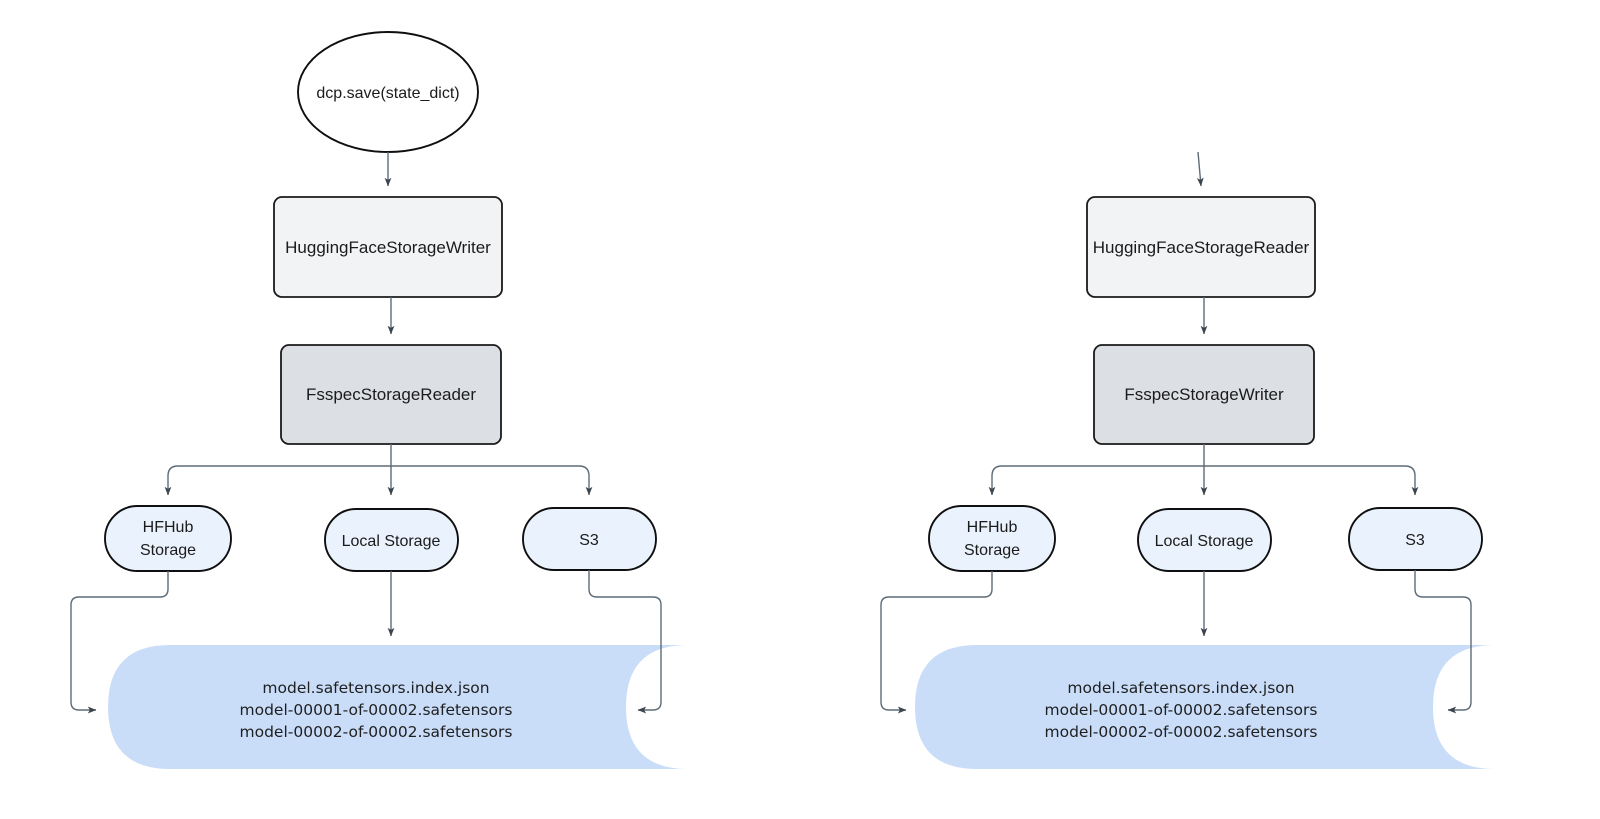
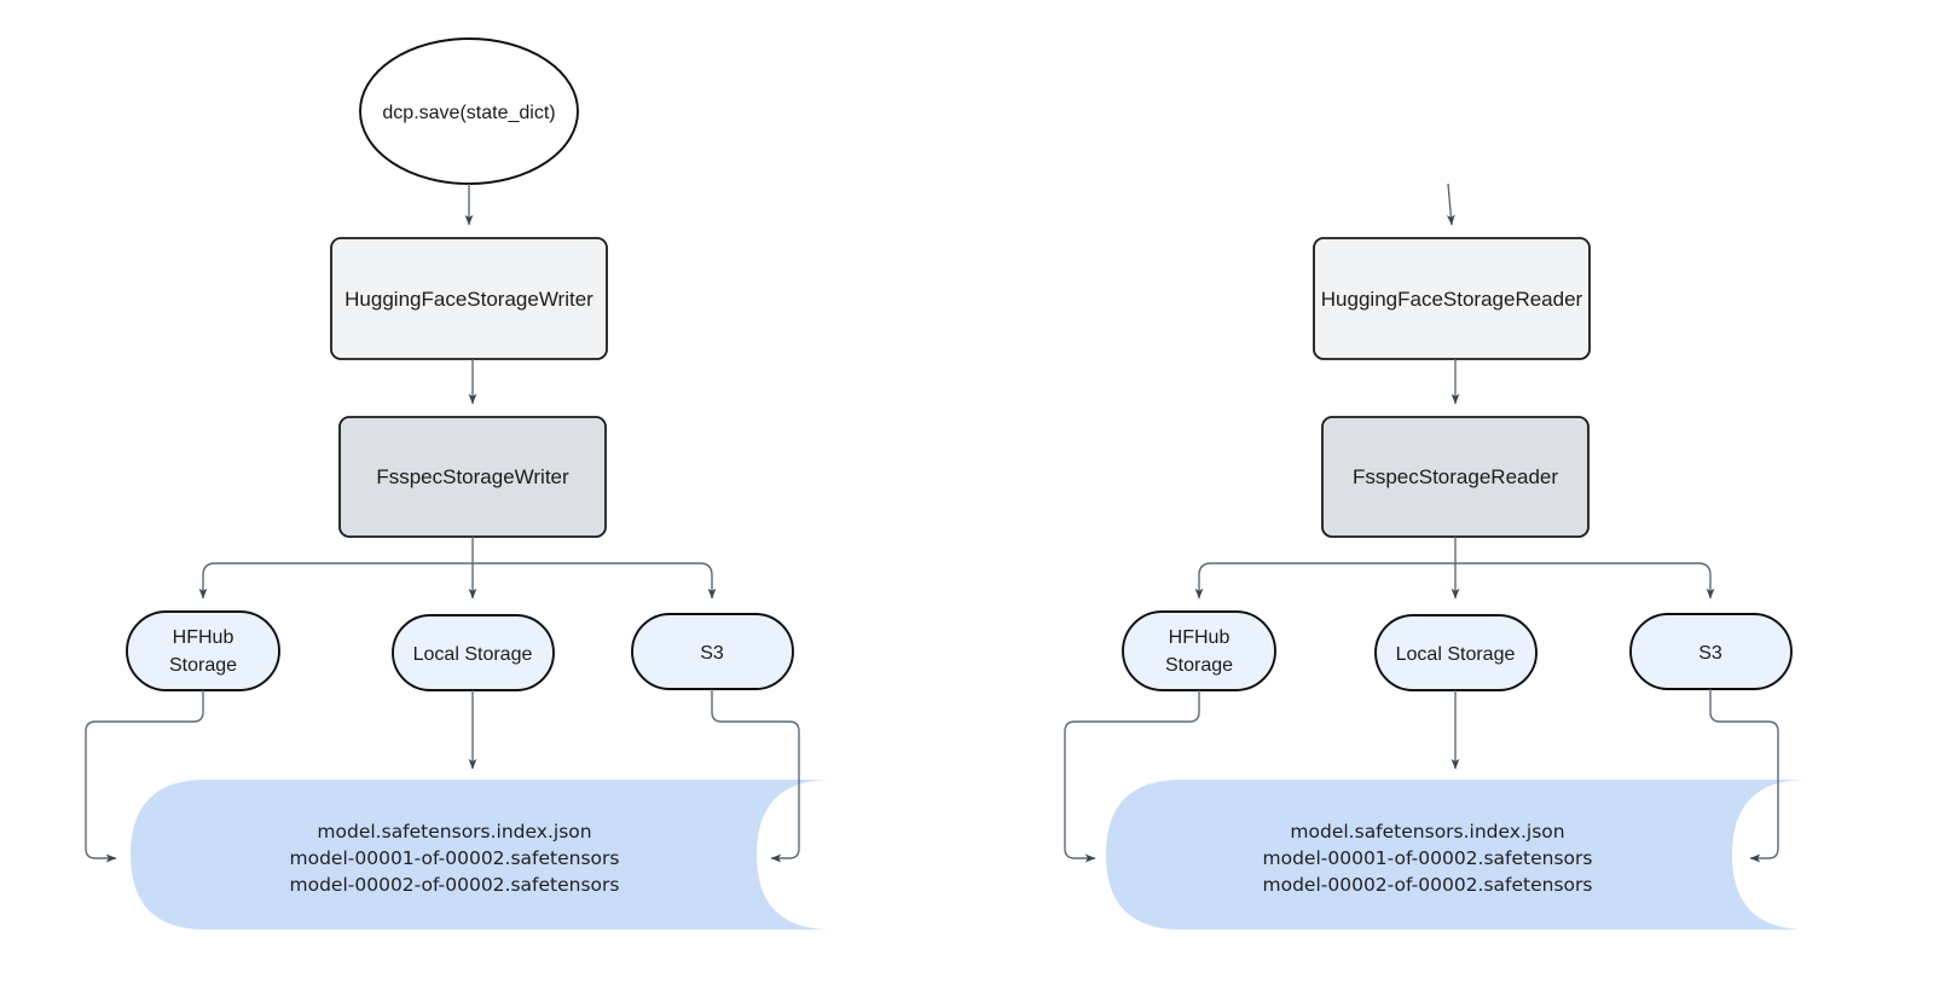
  dcp.save(state_dict)
  HuggingFaceStorageWriter
- FsspecStorageReader
+ FsspecStorageWriter
  HFHub
  Storage
  Local Storage
  S3
  model.safetensors.index.json
  model-00001-of-00002.safetensors
  model-00002-of-00002.safetensors
  HuggingFaceStorageReader
- FsspecStorageWriter
+ FsspecStorageReader
  HFHub
  Storage
  Local Storage
  S3
  model.safetensors.index.json
  model-00001-of-00002.safetensors
  model-00002-of-00002.safetensors
